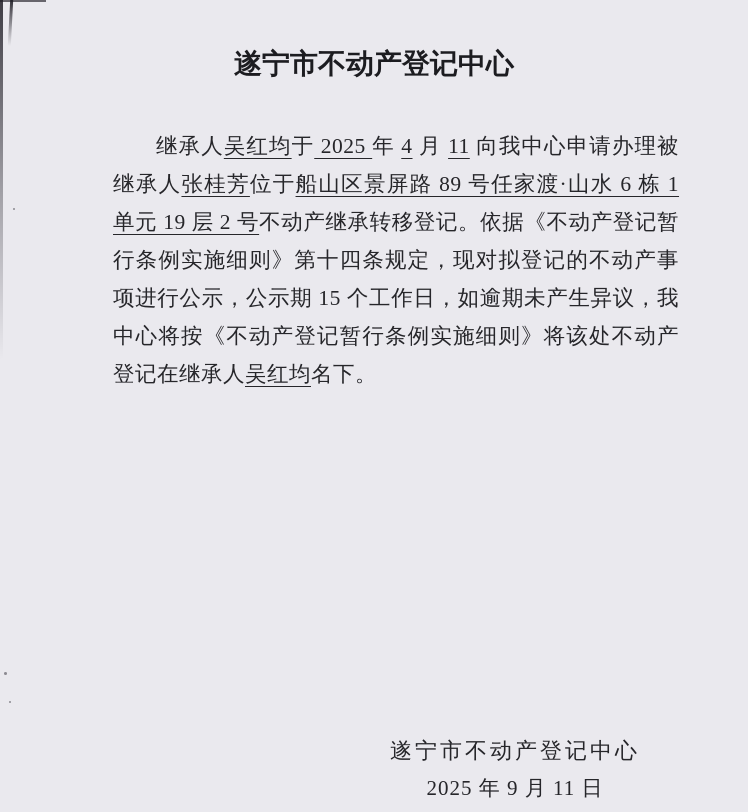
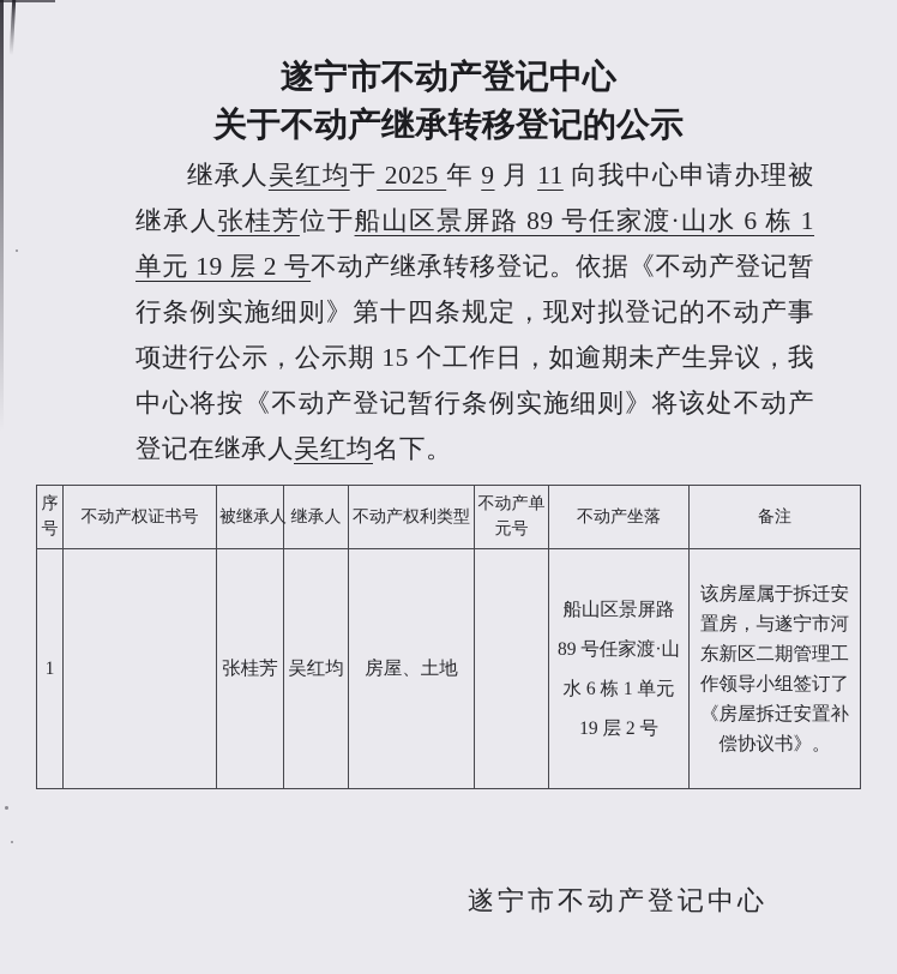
  遂宁市不动产登记中心
+ 关于不动产继承转移登记的公示
- 继承人吴红均于 2025 年 4 月 11 向我中心申请办理被继承人张桂芳位于船山区景屏路 89 号任家渡·山水 6 栋 1 单元 19 层 2 号不动产继承转移登记。依据《不动产登记暂行条例实施细则》第十四条规定，现对拟登记的不动产事项进行公示，公示期 15 个工作日，如逾期未产生异议，我中心将按《不动产登记暂行条例实施细则》将该处不动产登记在继承人吴红均名下。
+ 继承人吴红均于 2025 年 9 月 11 向我中心申请办理被继承人张桂芳位于船山区景屏路 89 号任家渡·山水 6 栋 1 单元 19 层 2 号不动产继承转移登记。依据《不动产登记暂行条例实施细则》第十四条规定，现对拟登记的不动产事项进行公示，公示期 15 个工作日，如逾期未产生异议，我中心将按《不动产登记暂行条例实施细则》将该处不动产登记在继承人吴红均名下。
+ 序号	不动产权证书号	被继承人	继承人	不动产权利类型	不动产单元号	不动产坐落	备注
+ 1		张桂芳	吴红均	房屋、土地		船山区景屏路 89 号任家渡·山水 6 栋 1 单元 19 层 2 号	该房屋属于拆迁安置房，与遂宁市河东新区二期管理工作领导小组签订了《房屋拆迁安置补偿协议书》。
  遂宁市不动产登记中心
- 2025 年 9 月 11 日
